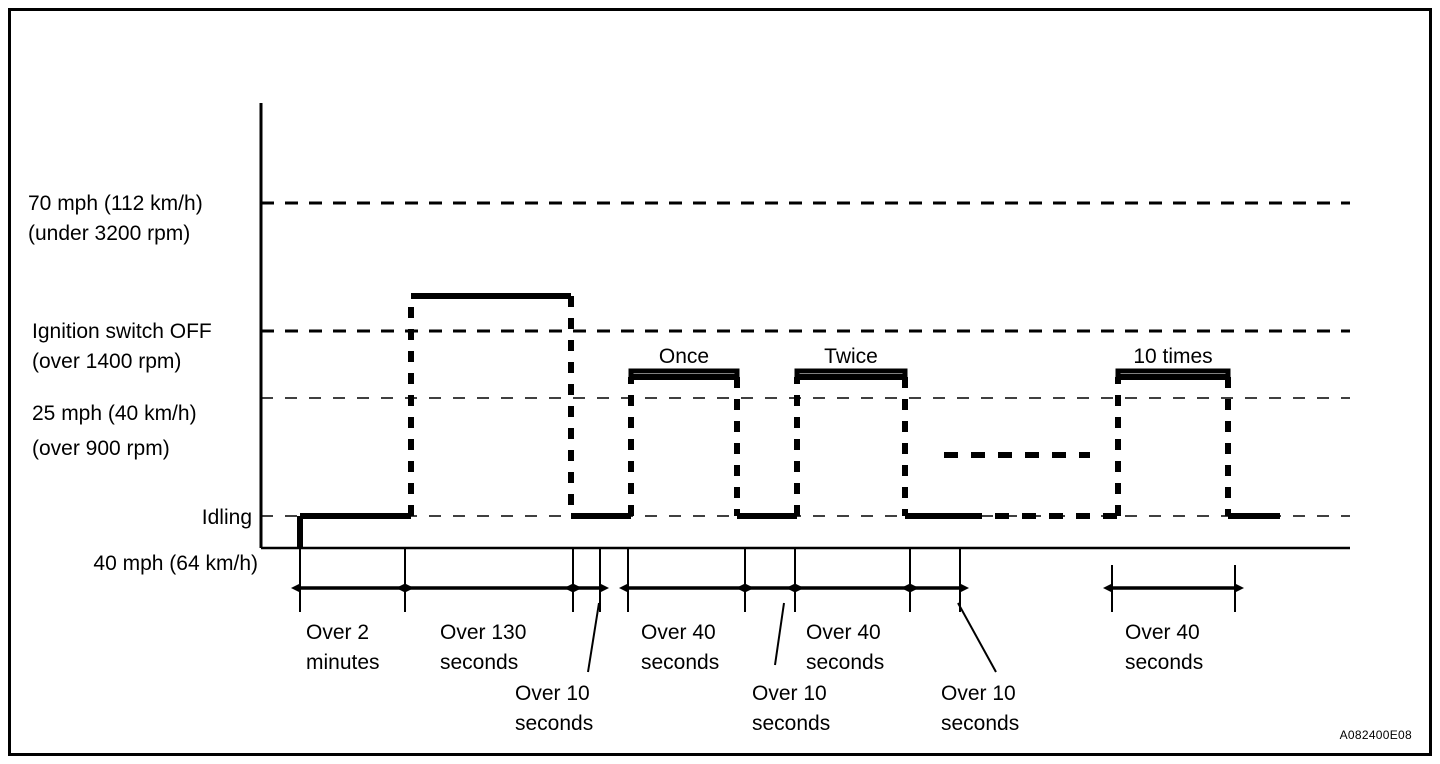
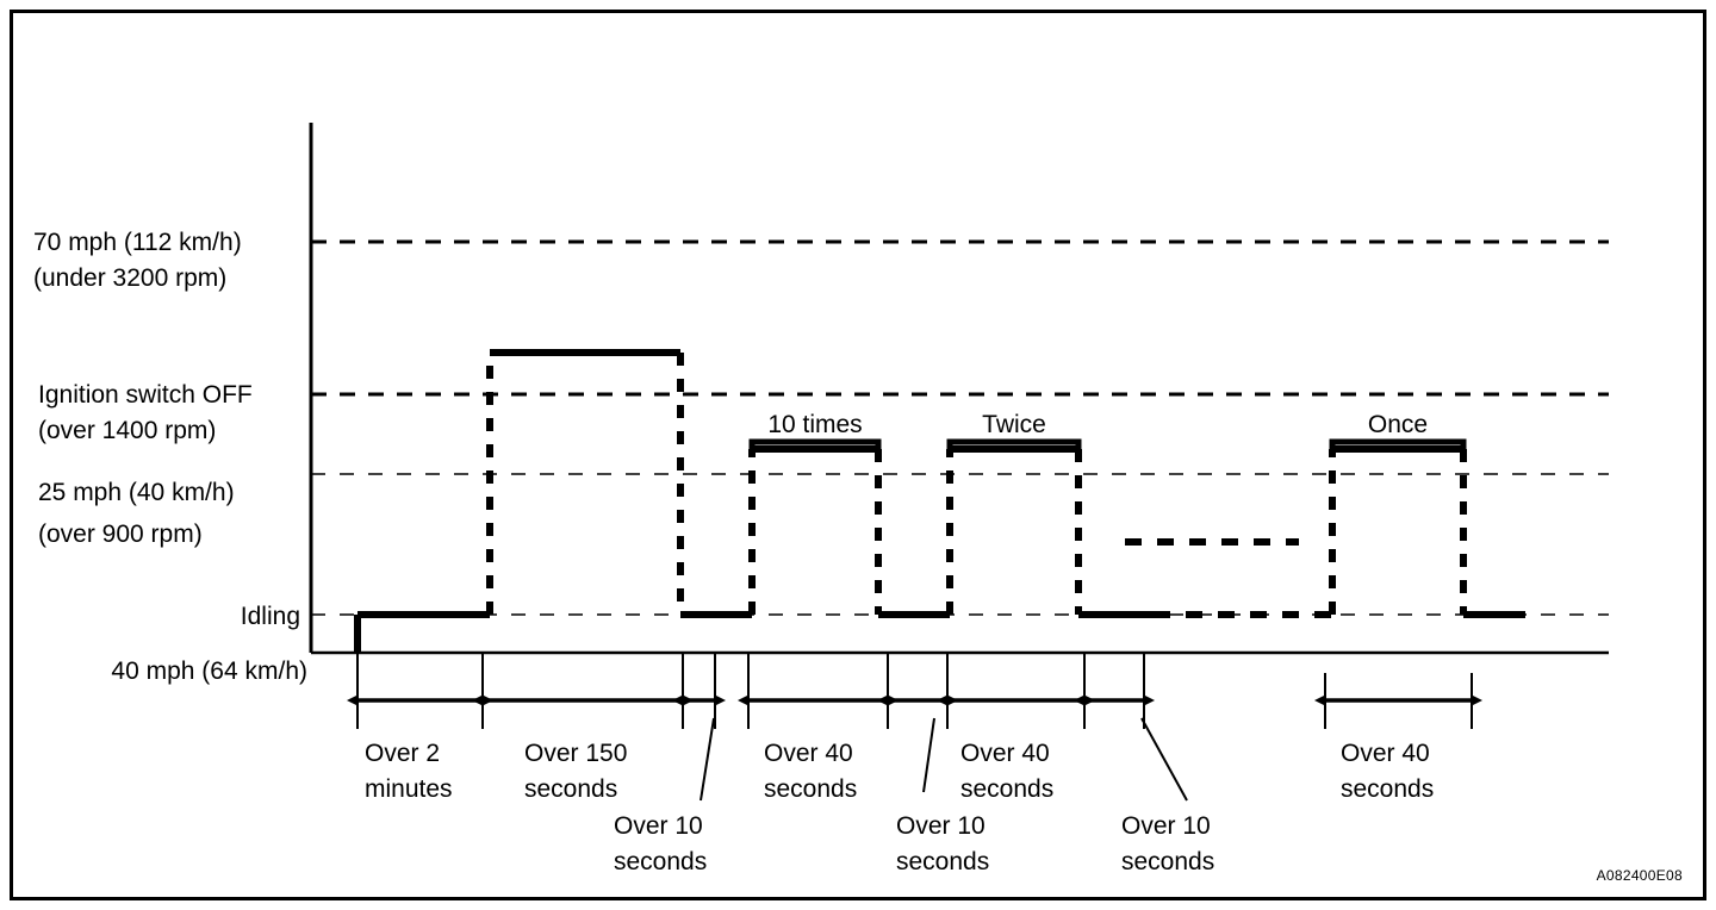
- Once
+ 10 times
  Twice
- 10 times
+ Once
  70 mph (112 km/h)
  (under 3200 rpm)
  Ignition switch OFF
  (over 1400 rpm)
  25 mph (40 km/h)
  (over 900 rpm)
  Idling
  40 mph (64 km/h)
  Over 2
  minutes
- Over 130
+ Over 150
  seconds
  Over 10
  seconds
  Over 40
  seconds
  Over 10
  seconds
  Over 40
  seconds
  Over 10
  seconds
  Over 40
  seconds
  A082400E08
